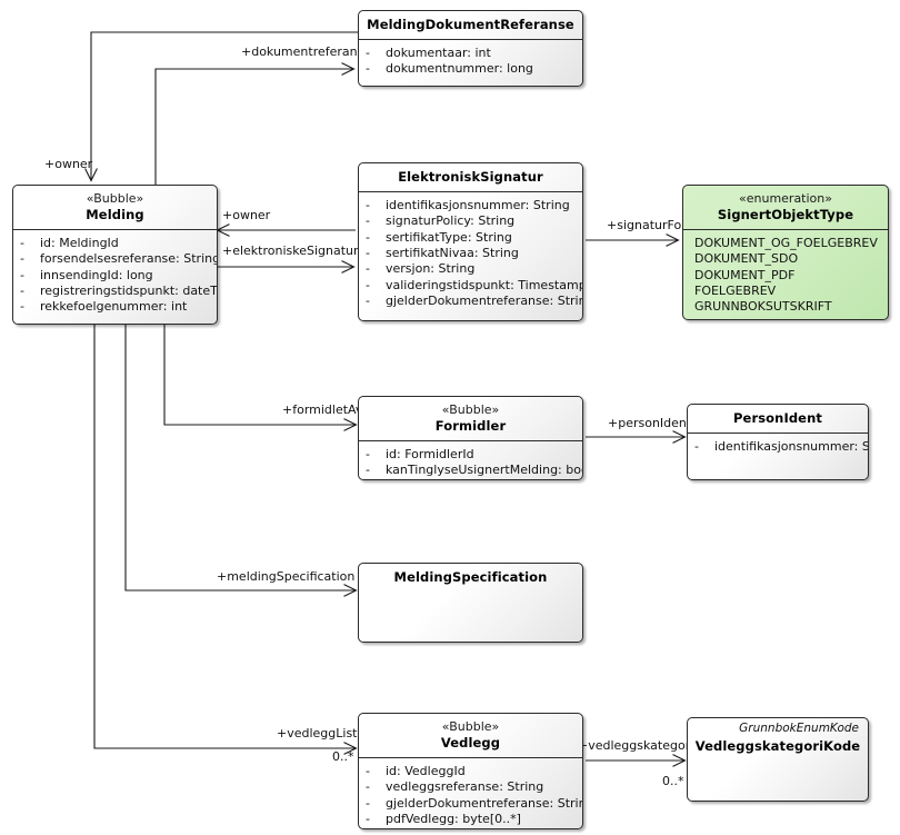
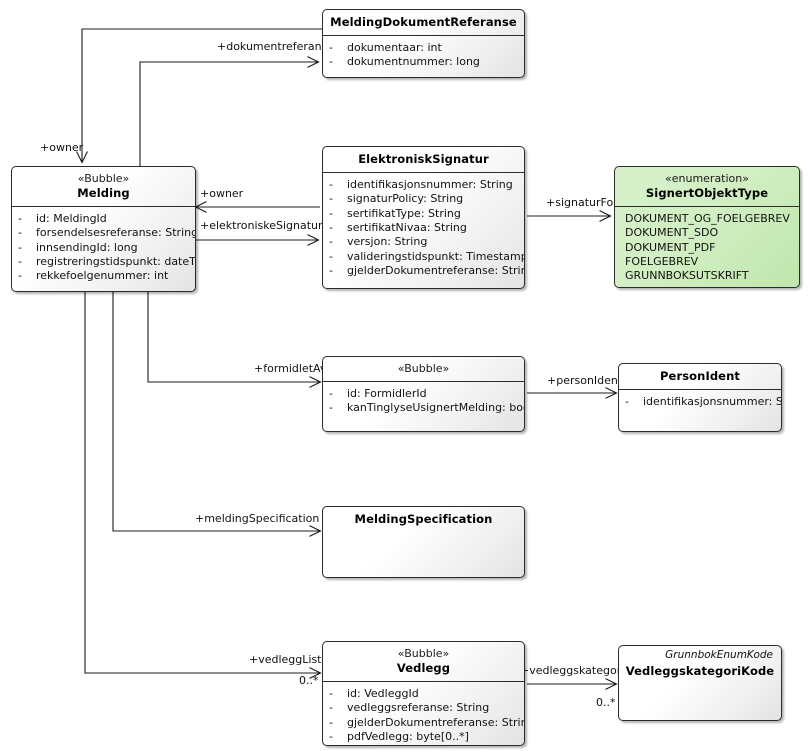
  +owner
  +dokumentreferan
  +owner
  +elektroniskeSignatur
  +signaturFo
  +formidletA
  +personIden
  +meldingSpecification
  +vedleggList
  0..*
  vedleggskatego
  0..*
  MeldingDokumentReferanse
  -
  dokumentaar: int
  -
  dokumentnummer: long
  «Bubble»
  Melding
  -
  id: MeldingId
  -
  forsendelsesreferanse: String
  -
  innsendingId: long
  -
  registreringstidspunkt: dateT
  -
  rekkefoelgenummer: int
  ElektroniskSignatur
  -
  identifikasjonsnummer: String
  -
  signaturPolicy: String
  -
  sertifikatType: String
  -
  sertifikatNivaa: String
  -
  versjon: String
  -
  valideringstidspunkt: Timestam
  -
  gjelderDokumentreferanse: Stri
  «enumeration»
  SignertObjektType
  DOKUMENT_OG_FOELGEBREV
  DOKUMENT_SDO
  DOKUMENT_PDF
  FOELGEBREV
  GRUNNBOKSUTSKRIFT
  «Bubble»
- Formidler
  -
  id: FormidlerId
  -
  kanTinglyseUsignertMelding: bo
  PersonIdent
  -
  identifikasjonsnummer: S
  MeldingSpecification
  «Bubble»
  Vedlegg
  -
  id: VedleggId
  -
  vedleggsreferanse: String
  -
  gjelderDokumentreferanse: Stri
  -
  pdfVedlegg: byte[0..*]
  GrunnbokEnumKode
  VedleggskategoriKode
